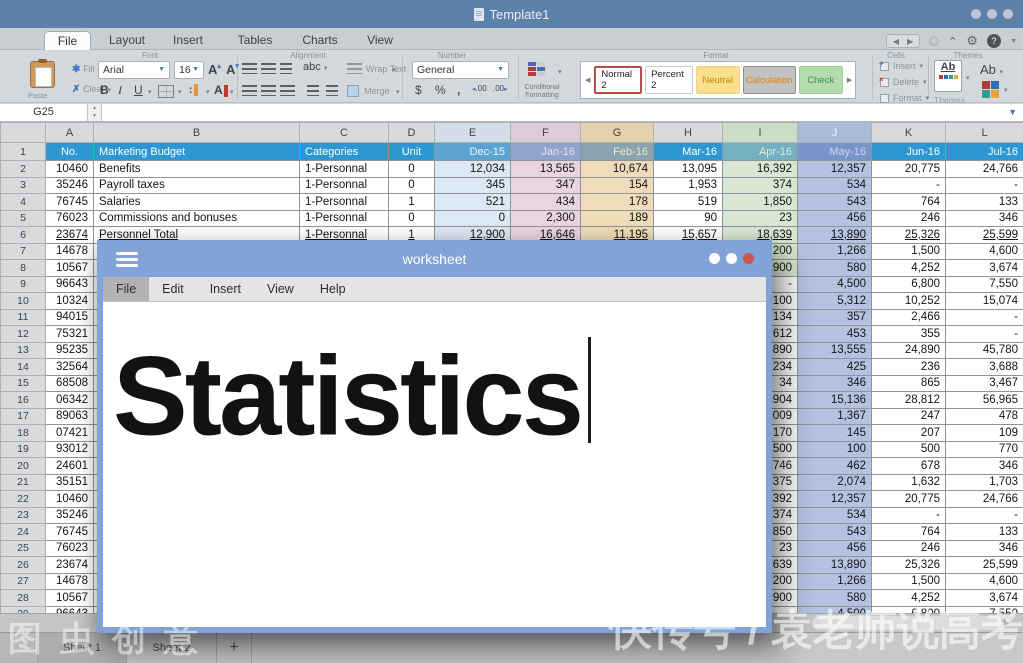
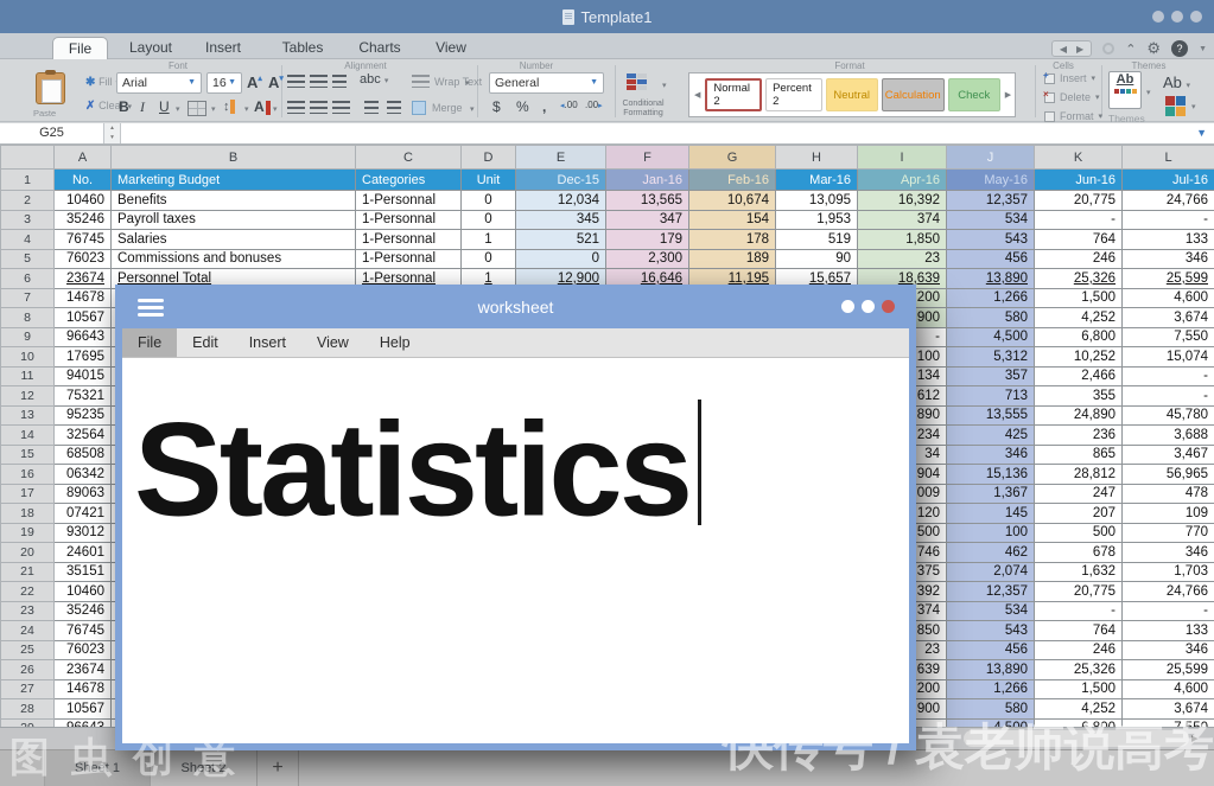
  Template1
  File
  Layout
  Insert
  Tables
  Charts
  View
  ◀
  ▶
  ⌃
  ⚙
  ?
  Font
  Alignment
  Number
  Format
  Cells
  Themes
  Paste
  ✱ Fill
  ✗ Clear
  Arial
  16
  B
  I
  U
  ↕
  A
  abc
  Wrap Text
  Merge
  General
  $
  %
  ,
  .00
  .00
  Normal 2
  Percent 2
  Neutral
  Calculation
  Check
  +
  Insert
  ×
  Delete
  Format
  Ab
  Themes
  G25
  ▼
  	A	B	C	D	E	F	G	H	I	J	K	L
  1	No.	Marketing Budget	Categories	Unit	Dec-15	Jan-16	Feb-16	Mar-16	Apr-16	May-16	Jun-16	Jul-16
  2	10460	Benefits	1-Personnal	0	12,034	13,565	10,674	13,095	16,392	12,357	20,775	24,766
  3	35246	Payroll taxes	1-Personnal	0	345	347	154	1,953	374	534	-	-
- 4	76745	Salaries	1-Personnal	1	521	434	178	519	1,850	543	764	133
+ 4	76745	Salaries	1-Personnal	1	521	179	178	519	1,850	543	764	133
  5	76023	Commissions and bonuses	1-Personnal	0	0	2,300	189	90	23	456	246	346
  6	23674	Personnel Total	1-Personnal	1	12,900	16,646	11,195	15,657	18,639	13,890	25,326	25,599
  7	14678								200	1,266	1,500	4,600
  8	10567								900	580	4,252	3,674
  9	96643								-	4,500	6,800	7,550
- 10	10324								100	5,312	10,252	15,074
+ 10	17695								100	5,312	10,252	15,074
  11	94015								134	357	2,466	-
- 12	75321								612	453	355	-
+ 12	75321								612	713	355	-
  13	95235								890	13,555	24,890	45,780
  14	32564								234	425	236	3,688
  15	68508								34	346	865	3,467
  16	06342								904	15,136	28,812	56,965
  17	89063								009	1,367	247	478
- 18	07421								170	145	207	109
+ 18	07421								120	145	207	109
  19	93012								500	100	500	770
  20	24601								746	462	678	346
  21	35151								375	2,074	1,632	1,703
  22	10460								392	12,357	20,775	24,766
  23	35246								374	534	-	-
  24	76745								850	543	764	133
  25	76023								23	456	246	346
  26	23674								639	13,890	25,326	25,599
  27	14678								200	1,266	1,500	4,600
  28	10567								900	580	4,252	3,674
  ▸
  Sheet 1
  Sheet 2
  +
  worksheet
  File
  Edit
  Insert
  View
  Help
  Statistics
  图虫创意
  快传号 / 袁老师说高考
